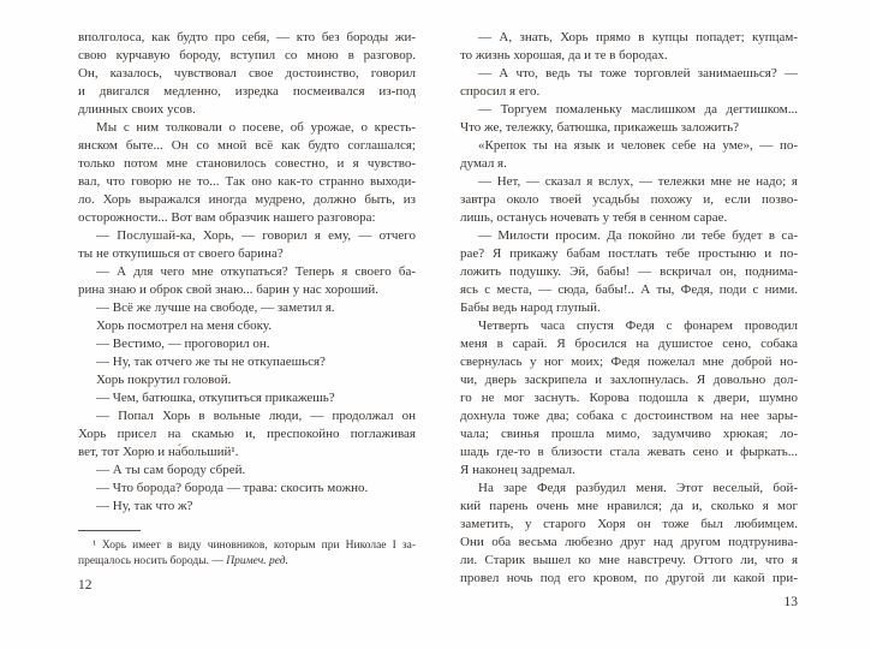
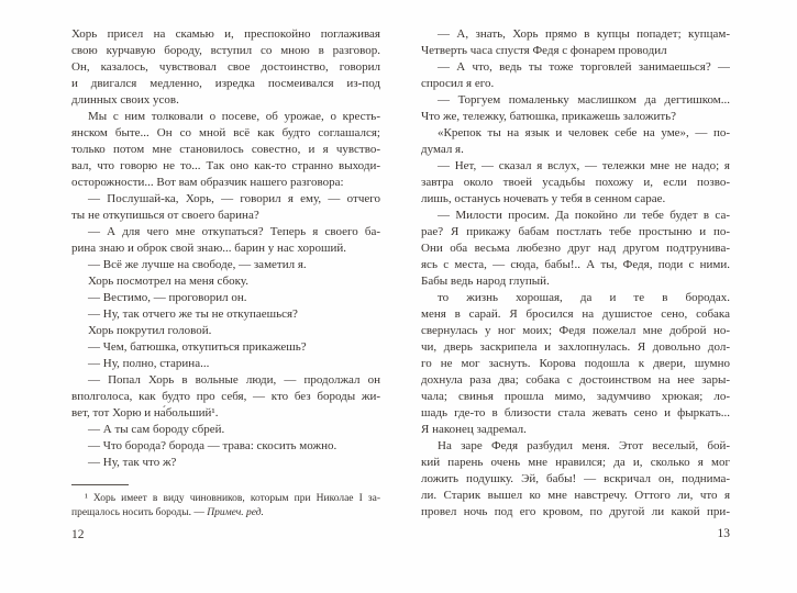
- вполголоса, как будто про себя, — кто без бороды жи-
+ Хорь присел на скамью и, преспокойно поглаживая
  свою курчавую бороду, вступил со мною в разговор.
  Он, казалось, чувствовал свое достоинство, говорил
  и двигался медленно, изредка посмеивался из-под
  длинных своих усов.
  Мы с ним толковали о посеве, об урожае, о кресть-
  янском быте... Он со мной всё как будто соглашался;
  только потом мне становилось совестно, и я чувство-
  вал, что говорю не то... Так оно как-то странно выходи-
- ло. Хорь выражался иногда мудрено, должно быть, из
  осторожности... Вот вам образчик нашего разговора:
  — Послушай-ка, Хорь, — говорил я ему, — отчего
  ты не откупишься от своего барина?
  — А для чего мне откупаться? Теперь я своего ба-
  рина знаю и оброк свой знаю... барин у нас хороший.
  — Всё же лучше на свободе, — заметил я.
  Хорь посмотрел на меня сбоку.
  — Вестимо, — проговорил он.
  — Ну, так отчего же ты не откупаешься?
  Хорь покрутил головой.
  — Чем, батюшка, откупиться прикажешь?
+ — Ну, полно, старина...
  — Попал Хорь в вольные люди, — продолжал он
- Хорь присел на скамью и, преспокойно поглаживая
+ вполголоса, как будто про себя, — кто без бороды жи-
  вет, тот Хорю и на́больший¹.
  — А ты сам бороду сбрей.
  — Что борода? борода — трава: скосить можно.
  — Ну, так что ж?
  ¹ Хорь имеет в виду чиновников, которым при Николае I за-
  прещалось носить бороды. — Примеч. ред.
  12
  — А, знать, Хорь прямо в купцы попадет; купцам-
- то жизнь хорошая, да и те в бородах.
+ Четверть часа спустя Федя с фонарем проводил
  — А что, ведь ты тоже торговлей занимаешься? —
  спросил я его.
  — Торгуем помаленьку маслишком да дегтишком...
  Что же, тележку, батюшка, прикажешь заложить?
  «Крепок ты на язык и человек себе на уме», — по-
  думал я.
  — Нет, — сказал я вслух, — тележки мне не надо; я
  завтра около твоей усадьбы похожу и, если позво-
  лишь, останусь ночевать у тебя в сенном сарае.
  — Милости просим. Да покойно ли тебе будет в са-
  рае? Я прикажу бабам постлать тебе простыню и по-
- ложить подушку. Эй, бабы! — вскричал он, поднима-
+ Они оба весьма любезно друг над другом подтрунива-
  ясь с места, — сюда, бабы!.. А ты, Федя, поди с ними.
  Бабы ведь народ глупый.
- Четверть часа спустя Федя с фонарем проводил
+ то жизнь хорошая, да и те в бородах.
  меня в сарай. Я бросился на душистое сено, собака
  свернулась у ног моих; Федя пожелал мне доброй но-
  чи, дверь заскрипела и захлопнулась. Я довольно дол-
  го не мог заснуть. Корова подошла к двери, шумно
- дохнула тоже два; собака с достоинством на нее зары-
+ дохнула раза два; собака с достоинством на нее зары-
  чала; свинья прошла мимо, задумчиво хрюкая; ло-
  шадь где-то в близости стала жевать сено и фыркать...
  Я наконец задремал.
  На заре Федя разбудил меня. Этот веселый, бой-
  кий парень очень мне нравился; да и, сколько я мог
- заметить, у старого Хоря он тоже был любимцем.
- Они оба весьма любезно друг над другом подтрунива-
+ ложить подушку. Эй, бабы! — вскричал он, поднима-
  ли. Старик вышел ко мне навстречу. Оттого ли, что я
  провел ночь под его кровом, по другой ли какой при-
  13
